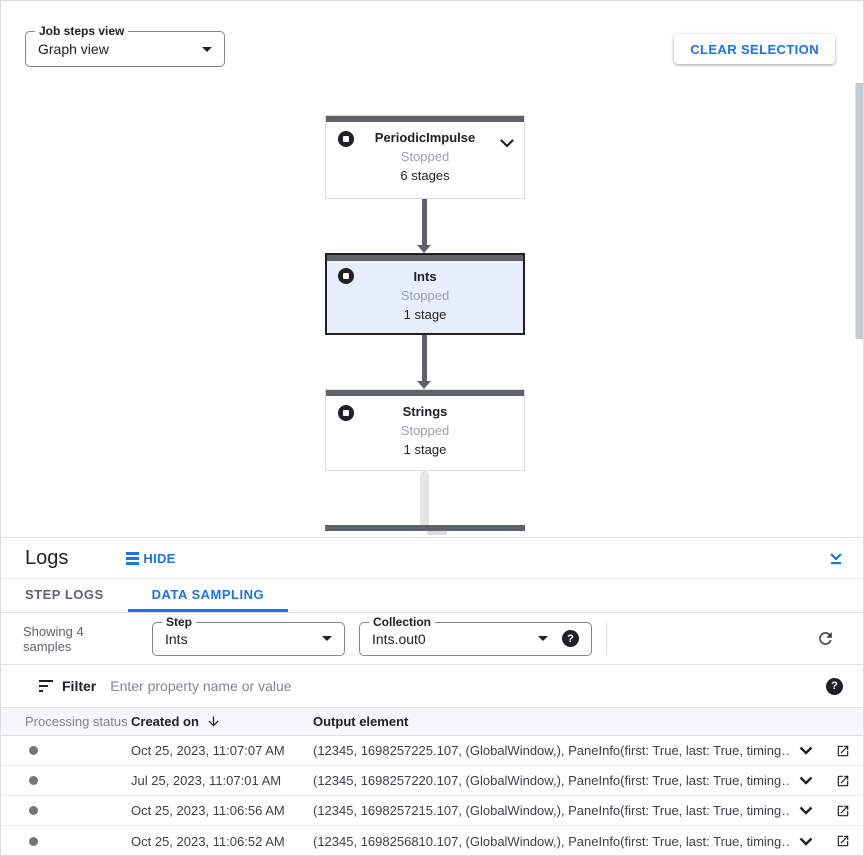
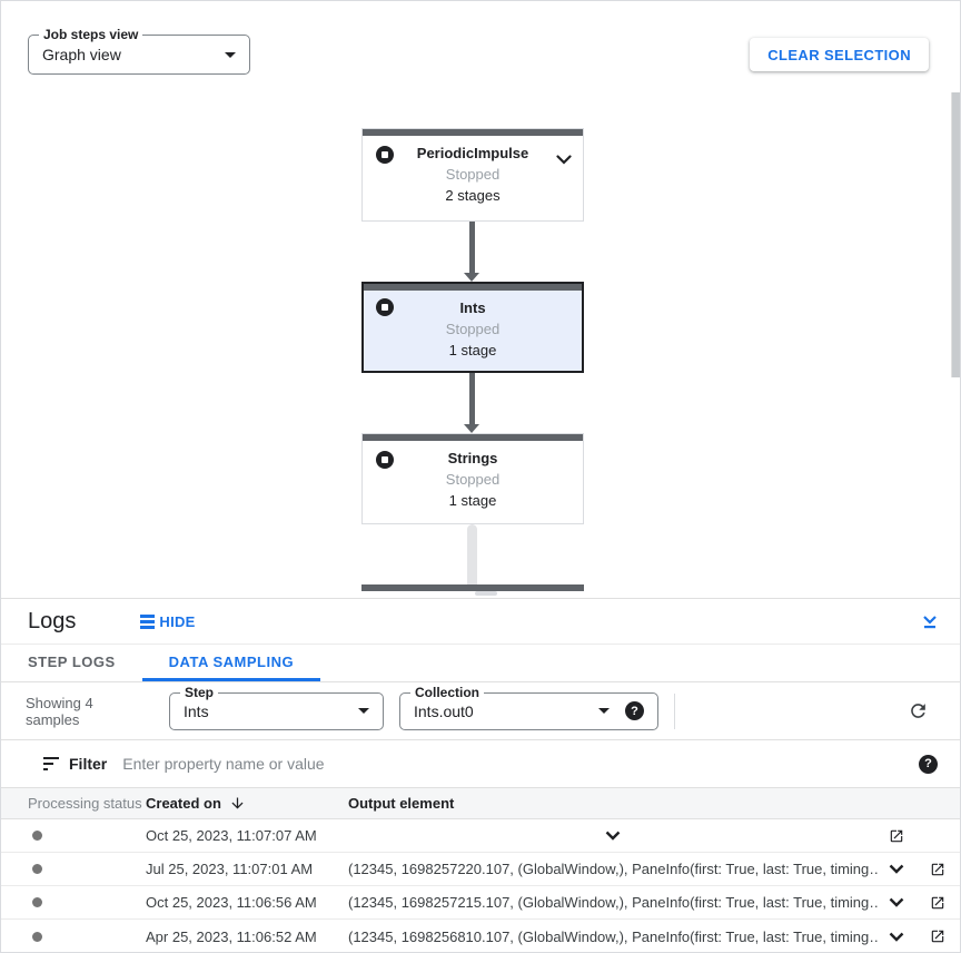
  Job steps view
  Graph view
  CLEAR SELECTION
  PeriodicImpulse
  Stopped
- 6 stages
+ 2 stages
  Ints
  Stopped
  1 stage
  Strings
  Stopped
  1 stage
  Logs
  HIDE
  STEP LOGS
  DATA SAMPLING
  Showing 4 samples
  Step
  Ints
  Collection
  Ints.out0
  ?
  Filter
  Enter property name or value
  ?
  Processing status
  Created on
  Output element
  Oct 25, 2023, 11:07:07 AM
- (12345, 1698257225.107, (GlobalWindow,), PaneInfo(first: True, last: True, timing…
  Jul 25, 2023, 11:07:01 AM
  (12345, 1698257220.107, (GlobalWindow,), PaneInfo(first: True, last: True, timing…
  Oct 25, 2023, 11:06:56 AM
  (12345, 1698257215.107, (GlobalWindow,), PaneInfo(first: True, last: True, timing…
- Oct 25, 2023, 11:06:52 AM
+ Apr 25, 2023, 11:06:52 AM
  (12345, 1698256810.107, (GlobalWindow,), PaneInfo(first: True, last: True, timing…
